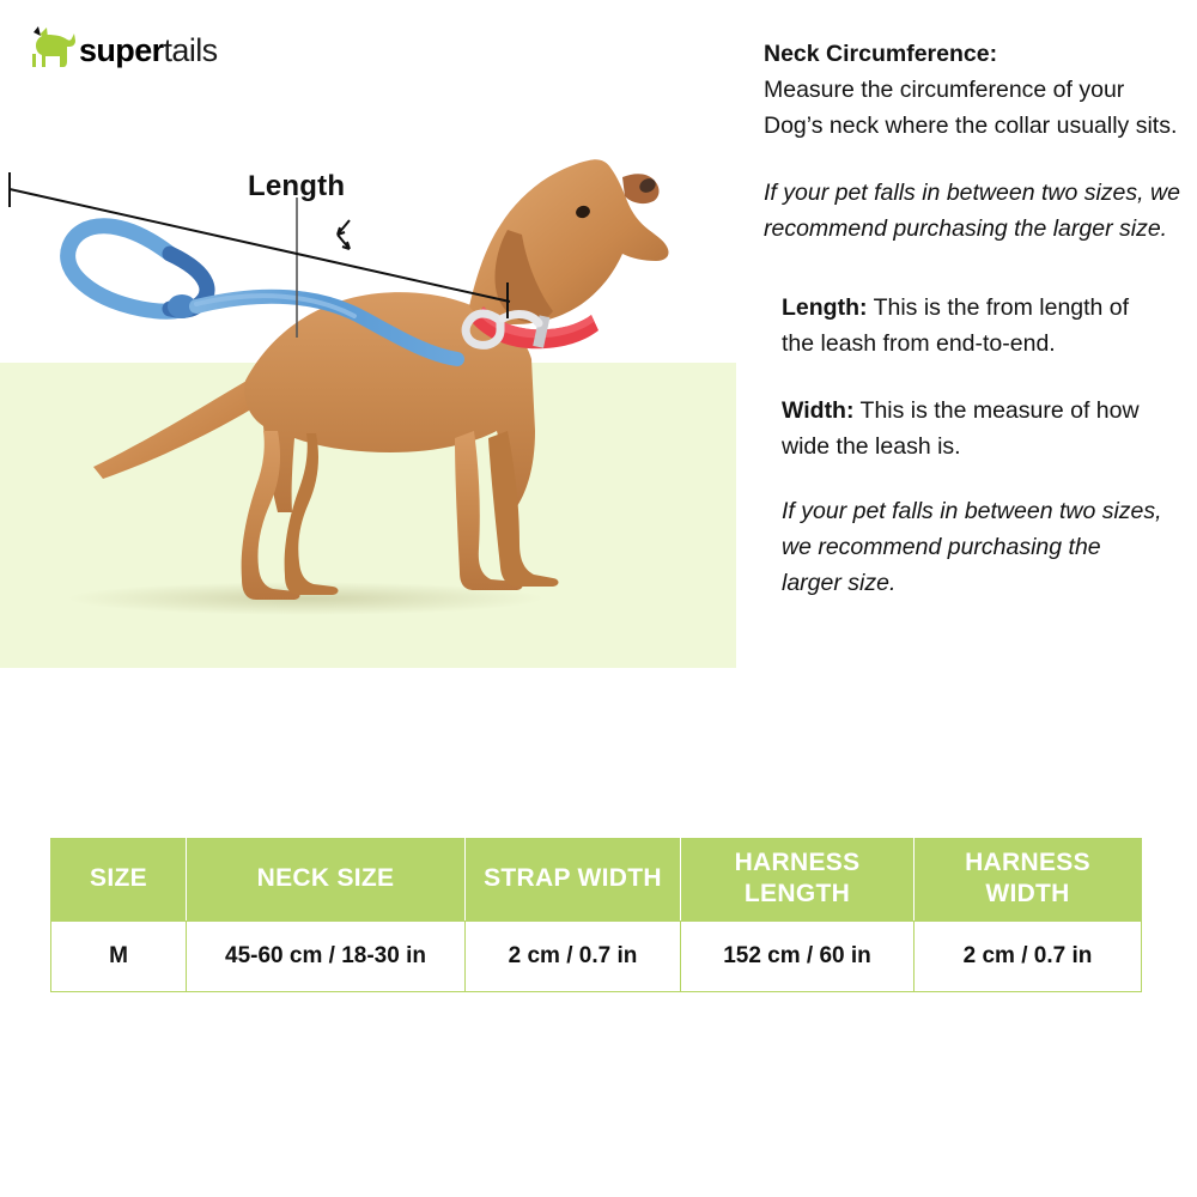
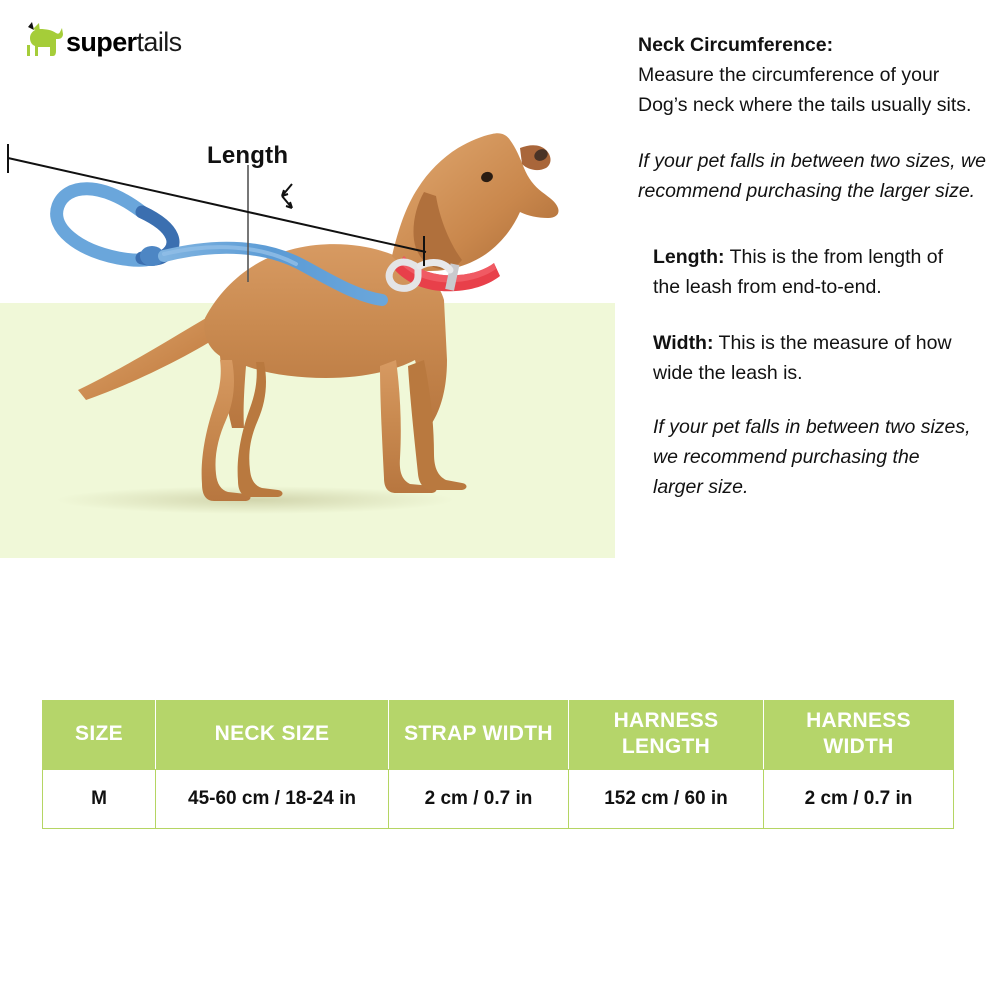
  supertails
  Length
  Neck Circumference:
- Measure the circumference of your Dog’s neck where the collar usually sits.
+ Measure the circumference of your Dog’s neck where the tails usually sits.
  If your pet falls in between two sizes, we recommend purchasing the larger size.
  Length: This is the from length of the leash from end-to-end.
  Width: This is the measure of how wide the leash is.
  If your pet falls in between two sizes, we recommend purchasing the larger size.
  SIZE	NECK SIZE	STRAP WIDTH	HARNESS LENGTH	HARNESS WIDTH
- M	45-60 cm / 18-30 in	2 cm / 0.7 in	152 cm / 60 in	2 cm / 0.7 in
+ M	45-60 cm / 18-24 in	2 cm / 0.7 in	152 cm / 60 in	2 cm / 0.7 in
